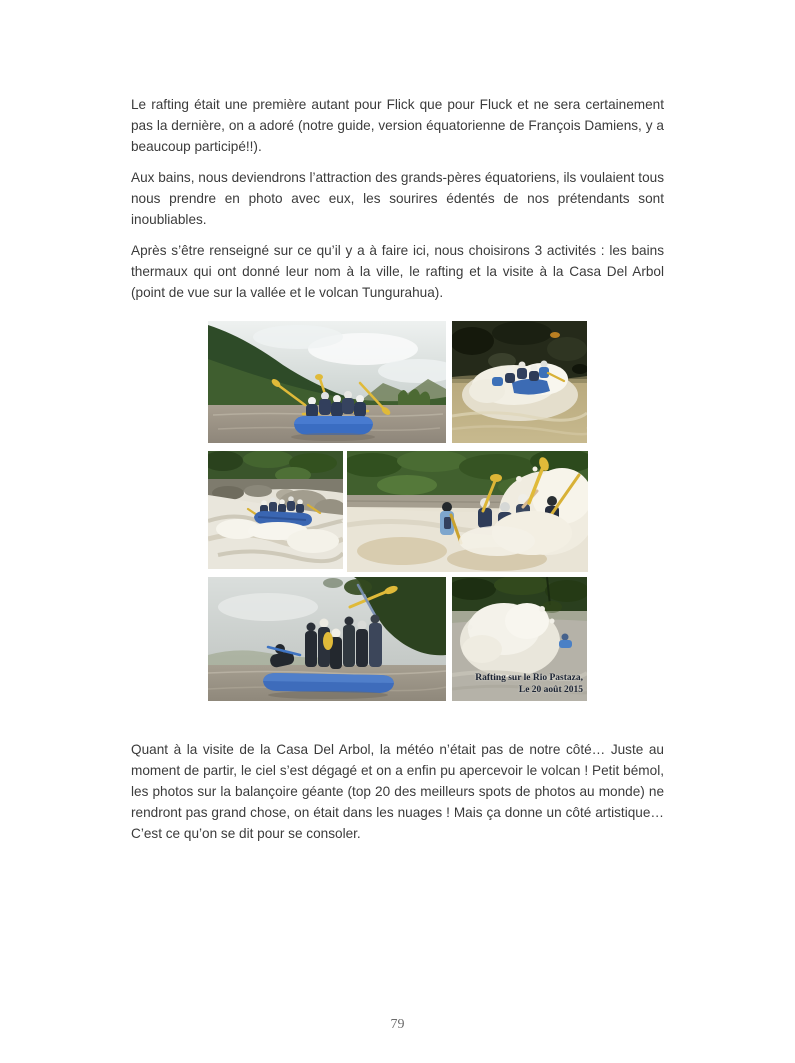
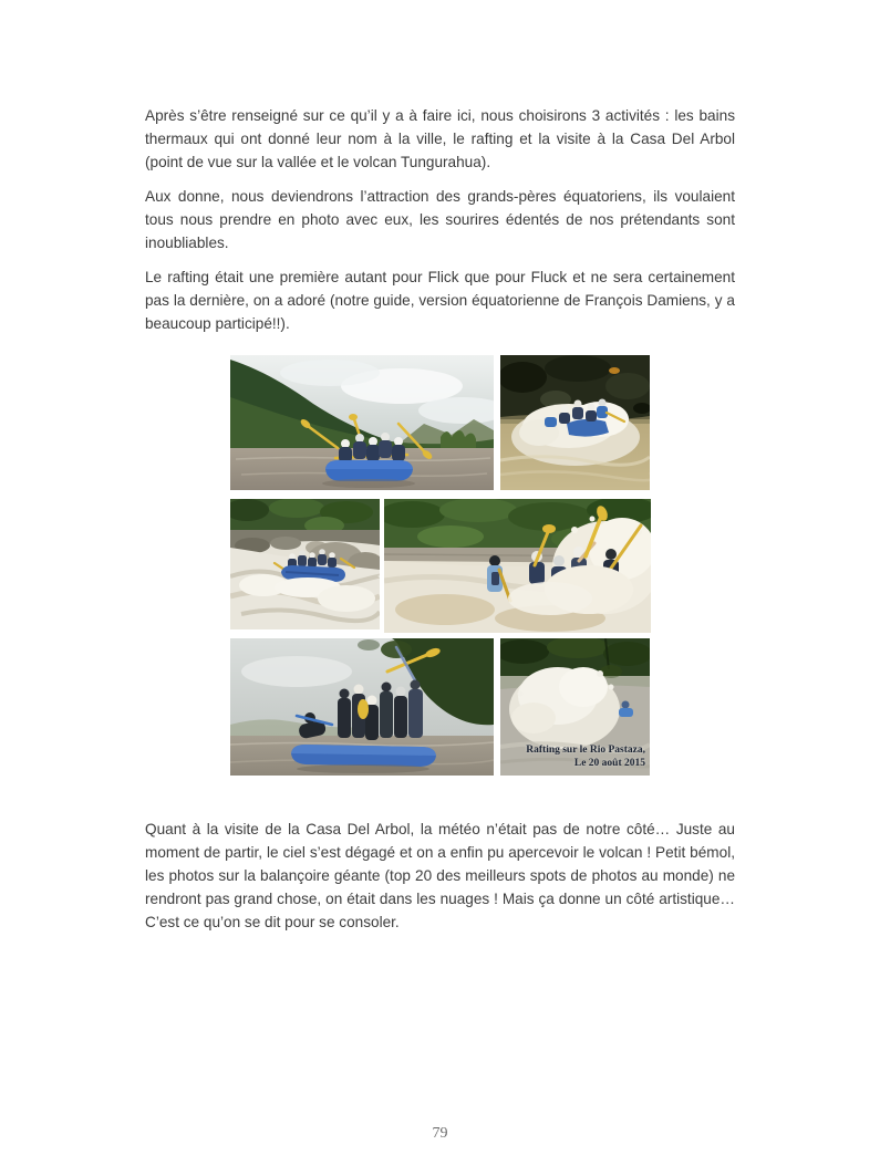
- Le rafting était une première autant pour Flick que pour Fluck et ne sera certainement pas la dernière, on a adoré (notre guide, version équatorienne de François Damiens, y a beaucoup participé!!).
+ Après s’être renseigné sur ce qu’il y a à faire ici, nous choisirons 3 activités : les bains thermaux qui ont donné leur nom à la ville, le rafting et la visite à la Casa Del Arbol (point de vue sur la vallée et le volcan Tungurahua).
- Aux bains, nous deviendrons l’attraction des grands-pères équatoriens, ils voulaient tous nous prendre en photo avec eux, les sourires édentés de nos prétendants sont inoubliables.
+ Aux donne, nous deviendrons l’attraction des grands-pères équatoriens, ils voulaient tous nous prendre en photo avec eux, les sourires édentés de nos prétendants sont inoubliables.
- Après s’être renseigné sur ce qu’il y a à faire ici, nous choisirons 3 activités : les bains thermaux qui ont donné leur nom à la ville, le rafting et la visite à la Casa Del Arbol (point de vue sur la vallée et le volcan Tungurahua).
+ Le rafting était une première autant pour Flick que pour Fluck et ne sera certainement pas la dernière, on a adoré (notre guide, version équatorienne de François Damiens, y a beaucoup participé!!).
  Rafting sur le Rio Pastaza,
  Le 20 août 2015
  Quant à la visite de la Casa Del Arbol, la météo n’était pas de notre côté… Juste au moment de partir, le ciel s’est dégagé et on a enfin pu apercevoir le volcan ! Petit bémol, les photos sur la balançoire géante (top 20 des meilleurs spots de photos au monde) ne rendront pas grand chose, on était dans les nuages ! Mais ça donne un côté artistique… C’est ce qu’on se dit pour se consoler.
  79
